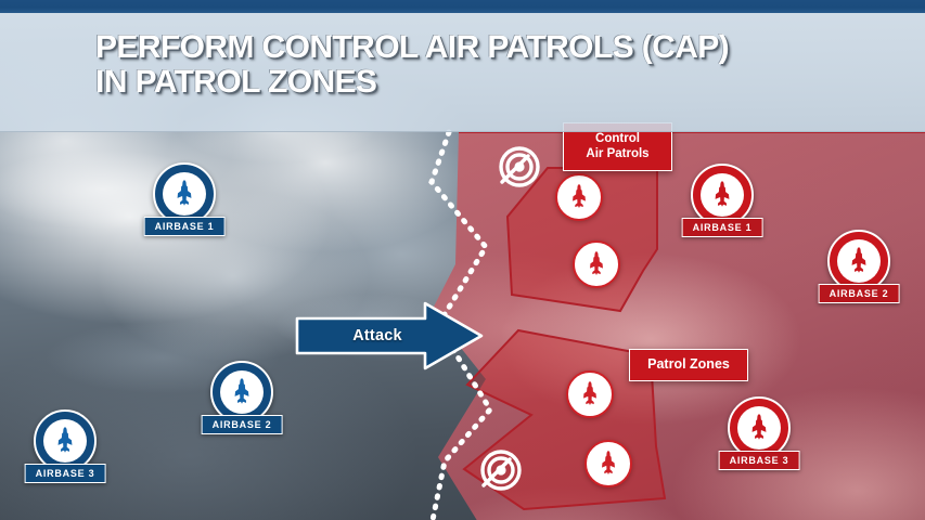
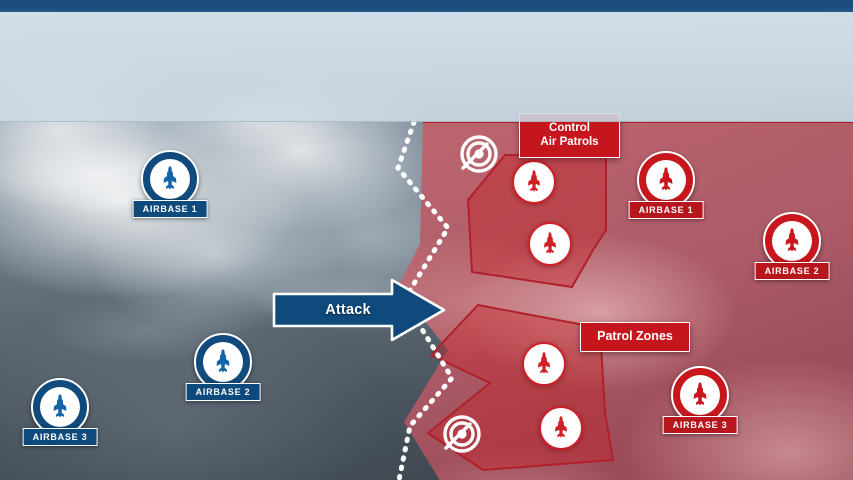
  Attack
  AIRBASE 1
  AIRBASE 2
  AIRBASE 3
  AIRBASE 1
  AIRBASE 2
  AIRBASE 3
  Control
  Air Patrols
  Patrol Zones
- PERFORM CONTROL AIR PATROLS (CAP)
- IN PATROL ZONES
